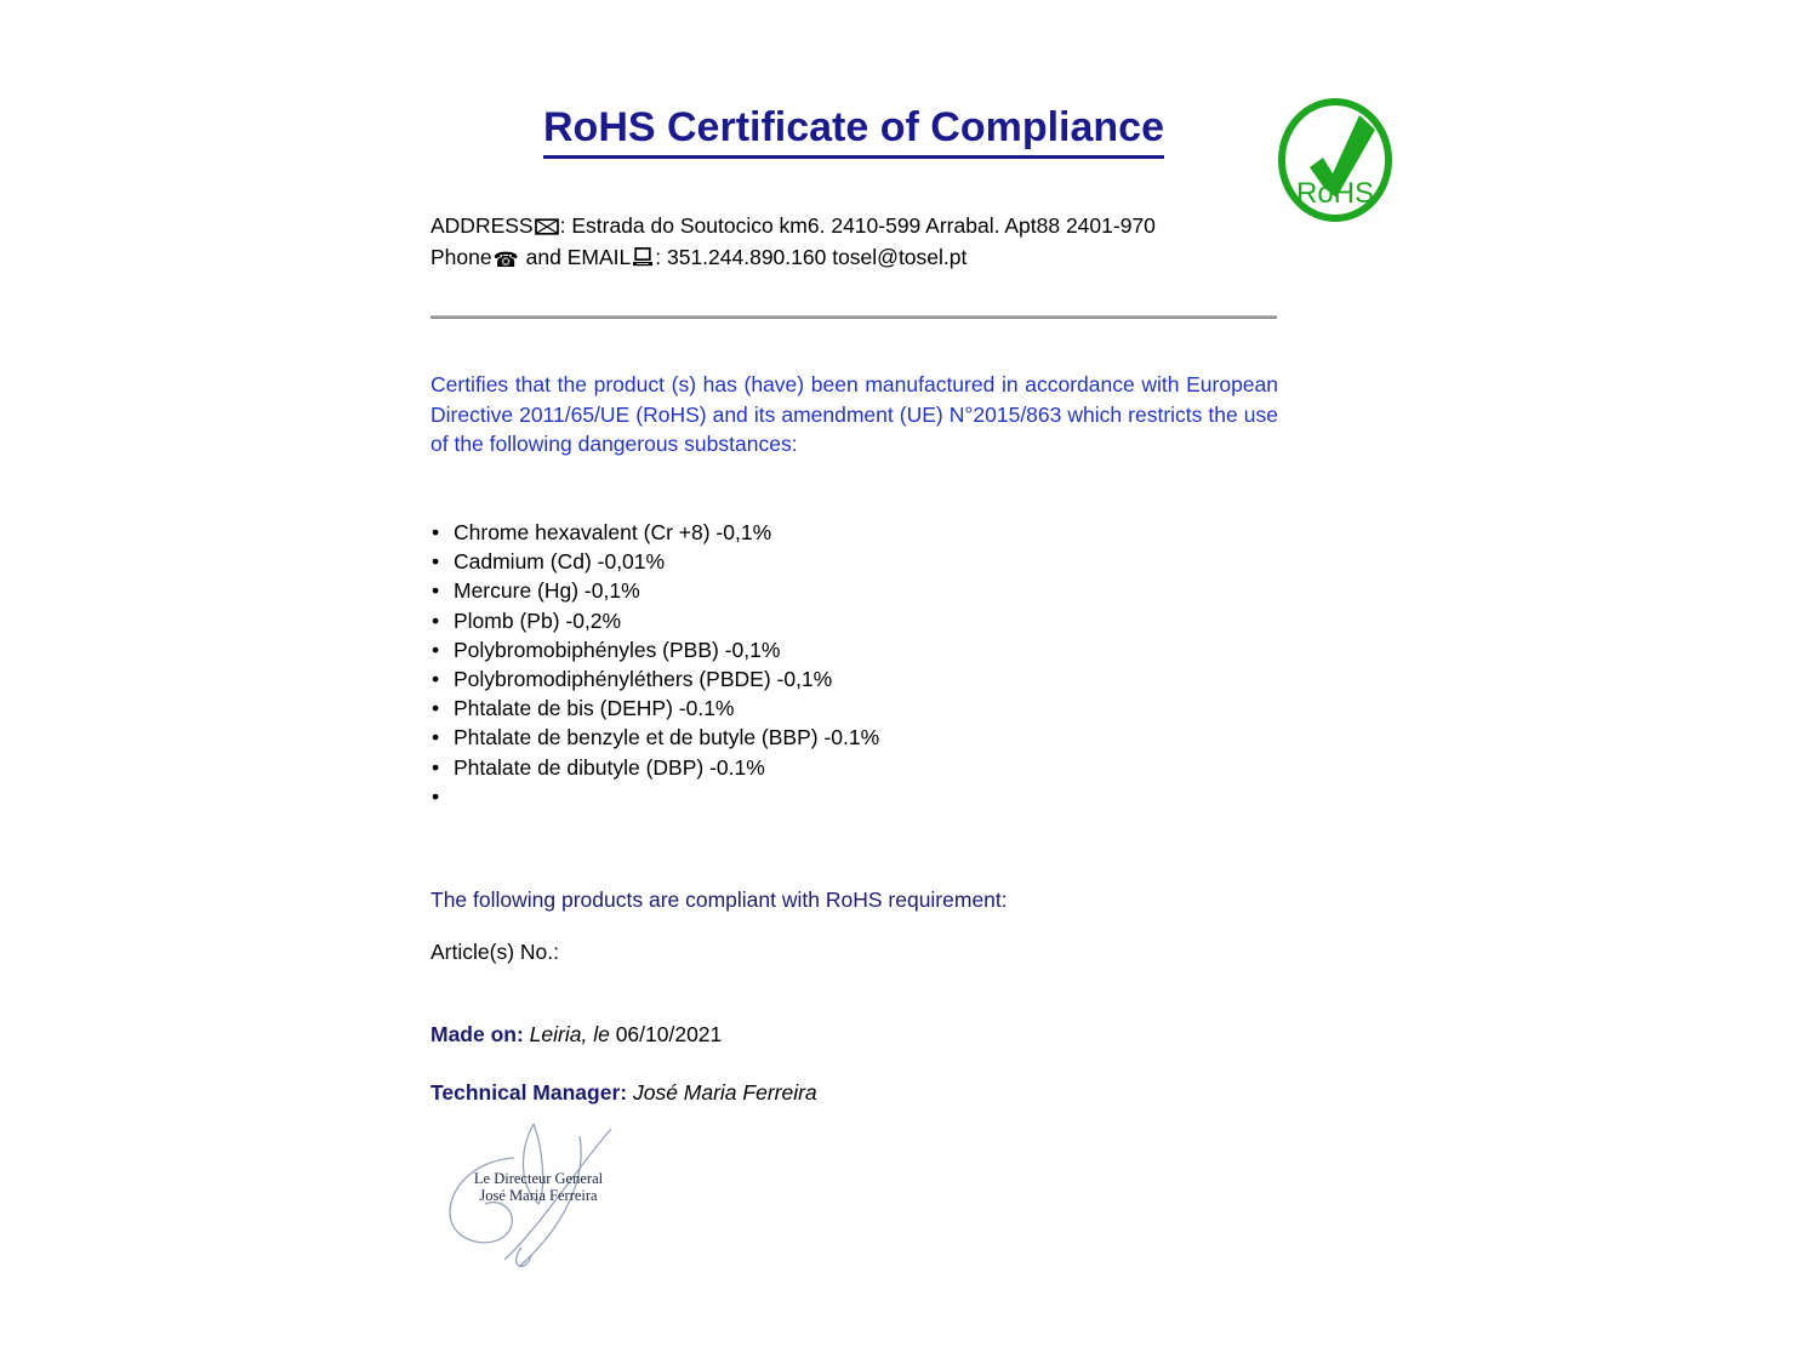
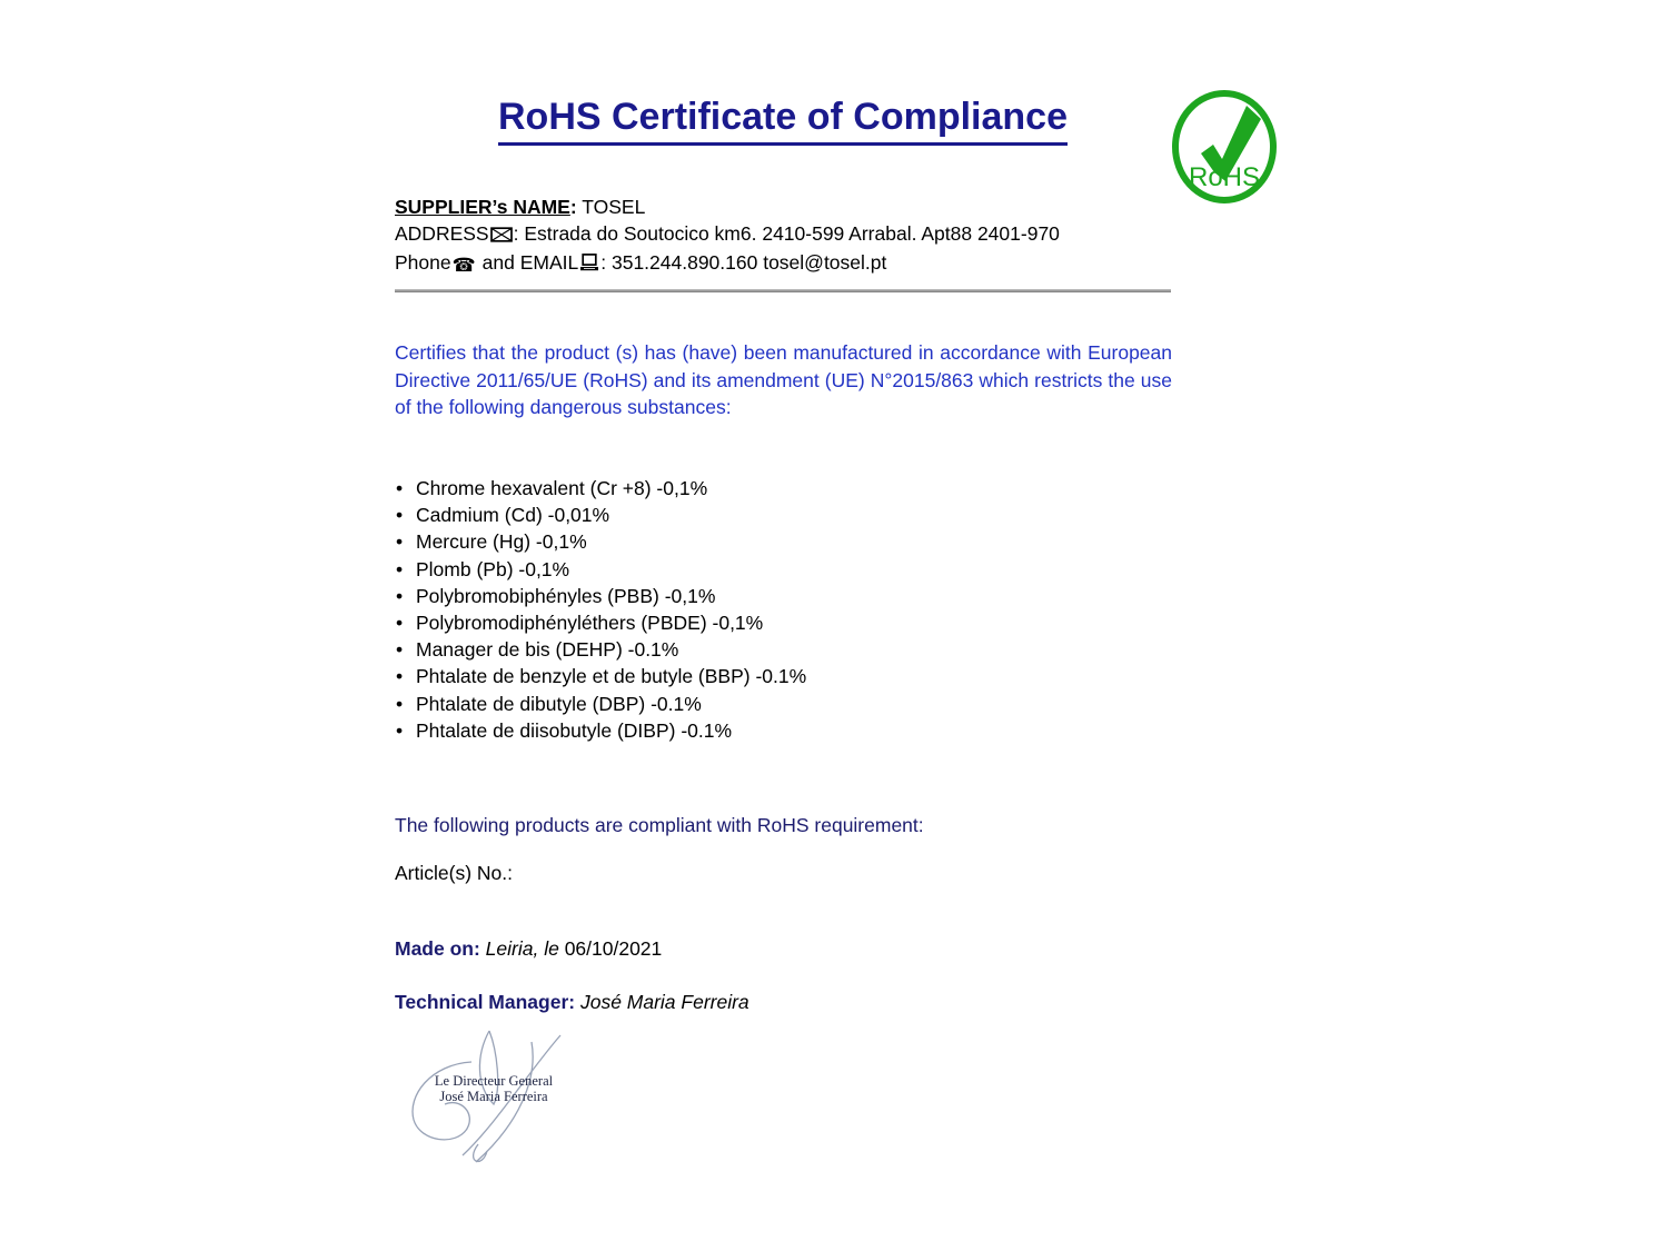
  RoHS Certificate of Compliance
  RoHS
+ SUPPLIER’s NAME: TOSEL
  ADDRESS : Estrada do Soutocico km6. 2410-599 Arrabal. Apt88 2401-970
  Phone☎ and EMAIL : 351.244.890.160 tosel@tosel.pt
  Certifies that the product (s) has (have) been manufactured in accordance with European Directive 2011/65/UE (RoHS) and its amendment (UE) N°2015/863 which restricts the use of the following dangerous substances:
  •
  Chrome hexavalent (Cr +8) -0,1%
  •
  Cadmium (Cd) -0,01%
  •
  Mercure (Hg) -0,1%
  •
- Plomb (Pb) -0,2%
+ Plomb (Pb) -0,1%
  •
  Polybromobiphényles (PBB) -0,1%
  •
  Polybromodiphényléthers (PBDE) -0,1%
  •
- Phtalate de bis (DEHP) -0.1%
+ Manager de bis (DEHP) -0.1%
  •
  Phtalate de benzyle et de butyle (BBP) -0.1%
  •
  Phtalate de dibutyle (DBP) -0.1%
  •
+ Phtalate de diisobutyle (DIBP) -0.1%
  The following products are compliant with RoHS requirement:
  Article(s) No.:
  Made on: Leiria, le 06/10/2021
  Technical Manager: José Maria Ferreira
  Le Directeur General
  José Maria Ferreira
